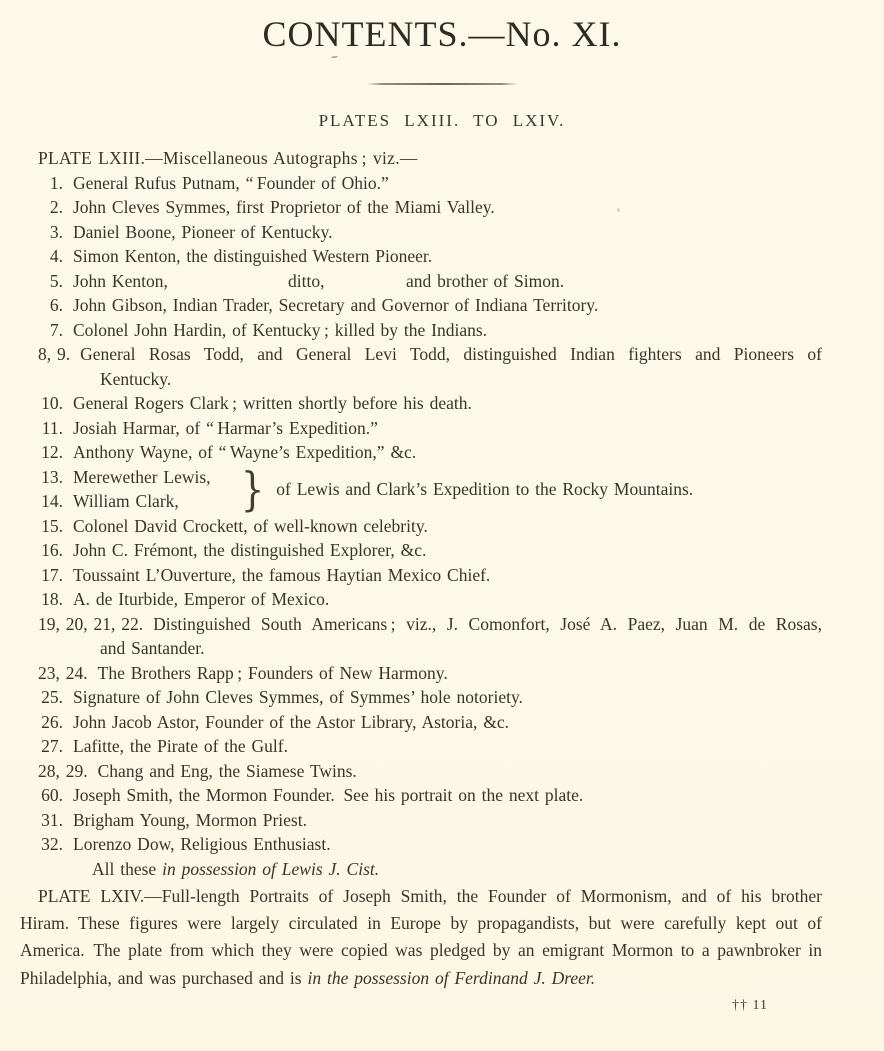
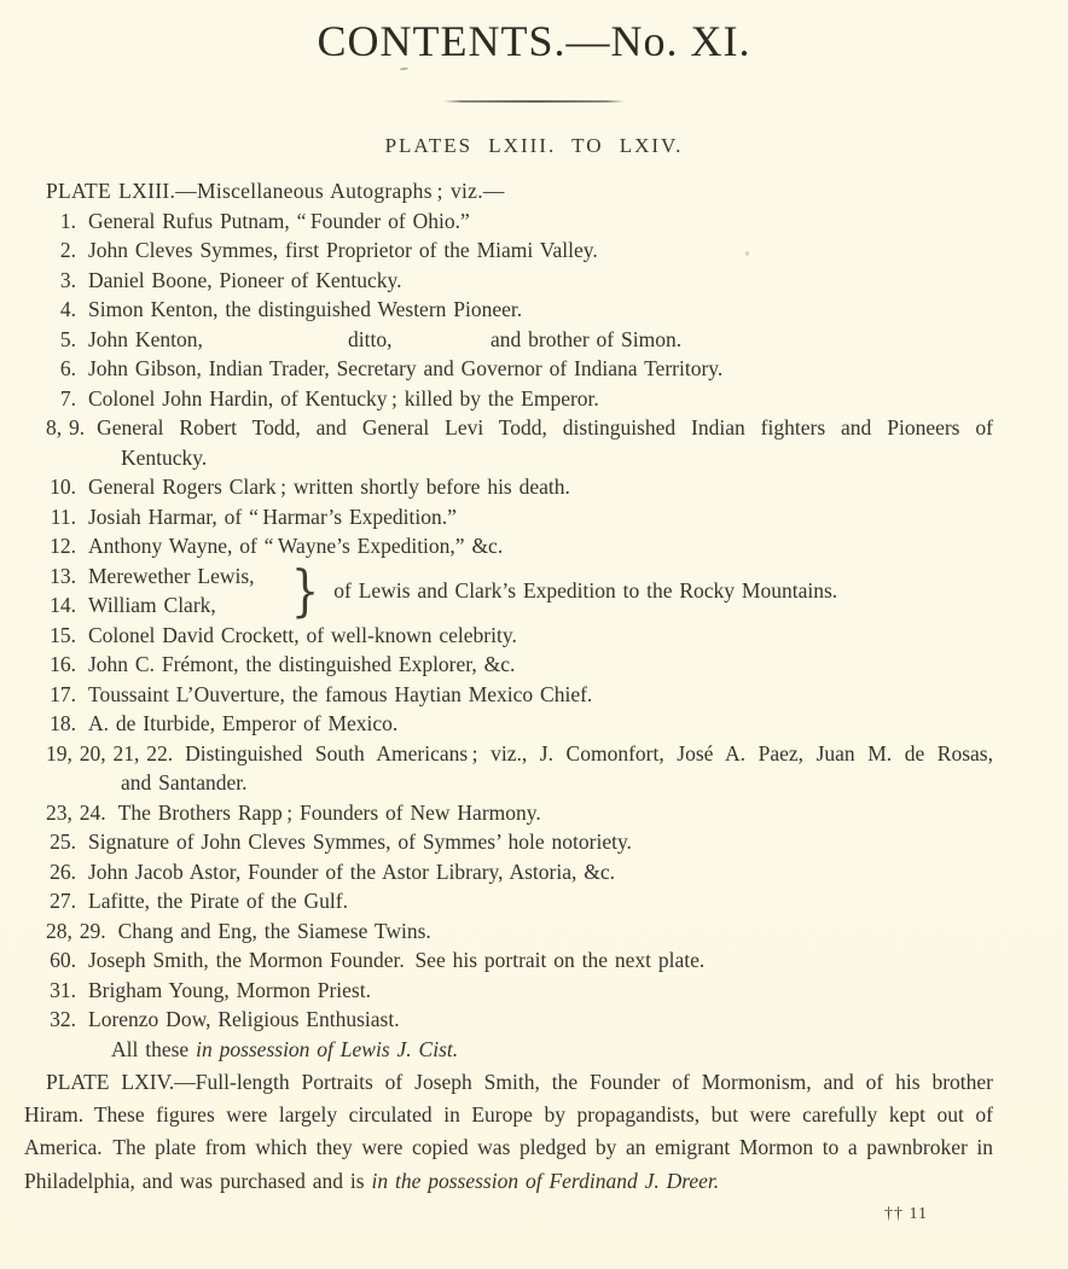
  CONTENTS.—No. XI.
  PLATES LXIII. TO LXIV.
  PLATE LXIII.—Miscellaneous Autographs ; viz.—
  1. General Rufus Putnam, “ Founder of Ohio.”
  2. John Cleves Symmes, first Proprietor of the Miami Valley.
  3. Daniel Boone, Pioneer of Kentucky.
  4. Simon Kenton, the distinguished Western Pioneer.
  5. John Kenton,
  ditto,
  and brother of Simon.
  6. John Gibson, Indian Trader, Secretary and Governor of Indiana Territory.
- 7. Colonel John Hardin, of Kentucky ; killed by the Indians.
+ 7. Colonel John Hardin, of Kentucky ; killed by the Emperor.
- 8, 9. General Rosas Todd, and General Levi Todd, distinguished Indian fighters and Pioneers of
+ 8, 9. General Robert Todd, and General Levi Todd, distinguished Indian fighters and Pioneers of
  Kentucky.
  10. General Rogers Clark ; written shortly before his death.
  11. Josiah Harmar, of “ Harmar’s Expedition.”
  12. Anthony Wayne, of “ Wayne’s Expedition,” &c.
  13. Merewether Lewis,
  14. William Clark,
  }
  of Lewis and Clark’s Expedition to the Rocky Mountains.
  15. Colonel David Crockett, of well-known celebrity.
  16. John C. Frémont, the distinguished Explorer, &c.
  17. Toussaint L’Ouverture, the famous Haytian Mexico Chief.
  18. A. de Iturbide, Emperor of Mexico.
  19, 20, 21, 22. Distinguished South Americans ; viz., J. Comonfort, José A. Paez, Juan M. de Rosas,
  and Santander.
  23, 24. The Brothers Rapp ; Founders of New Harmony.
  25. Signature of John Cleves Symmes, of Symmes’ hole notoriety.
  26. John Jacob Astor, Founder of the Astor Library, Astoria, &c.
  27. Lafitte, the Pirate of the Gulf.
  28, 29. Chang and Eng, the Siamese Twins.
  60. Joseph Smith, the Mormon Founder. See his portrait on the next plate.
  31. Brigham Young, Mormon Priest.
  32. Lorenzo Dow, Religious Enthusiast.
  All these in possession of Lewis J. Cist.
  PLATE LXIV.—Full-length Portraits of Joseph Smith, the Founder of Mormonism, and of his brother Hiram. These figures were largely circulated in Europe by propagandists, but were carefully kept out of America. The plate from which they were copied was pledged by an emigrant Mormon to a pawnbroker in Philadelphia, and was purchased and is in the possession of Ferdinand J. Dreer.
  †† 11
